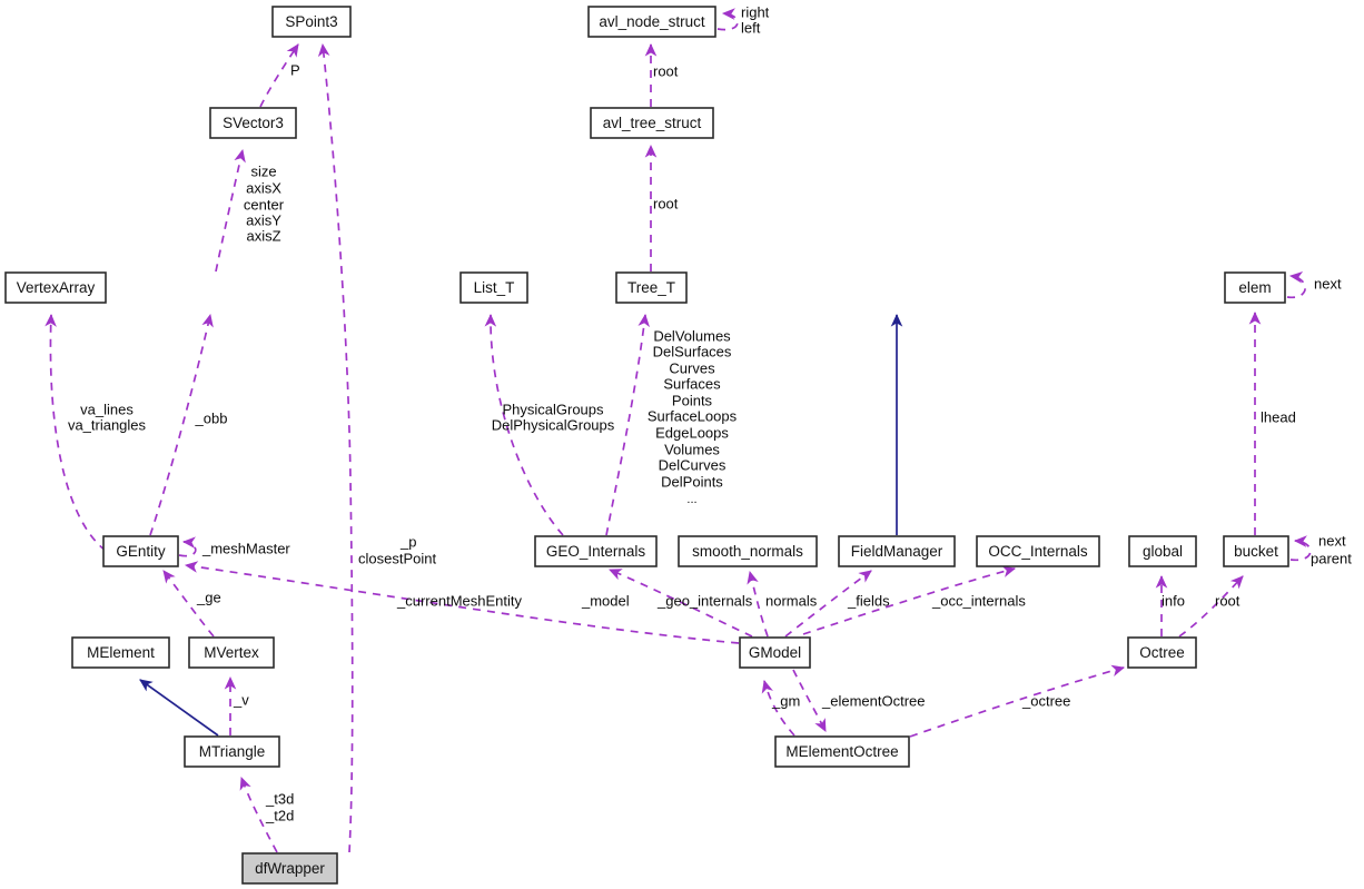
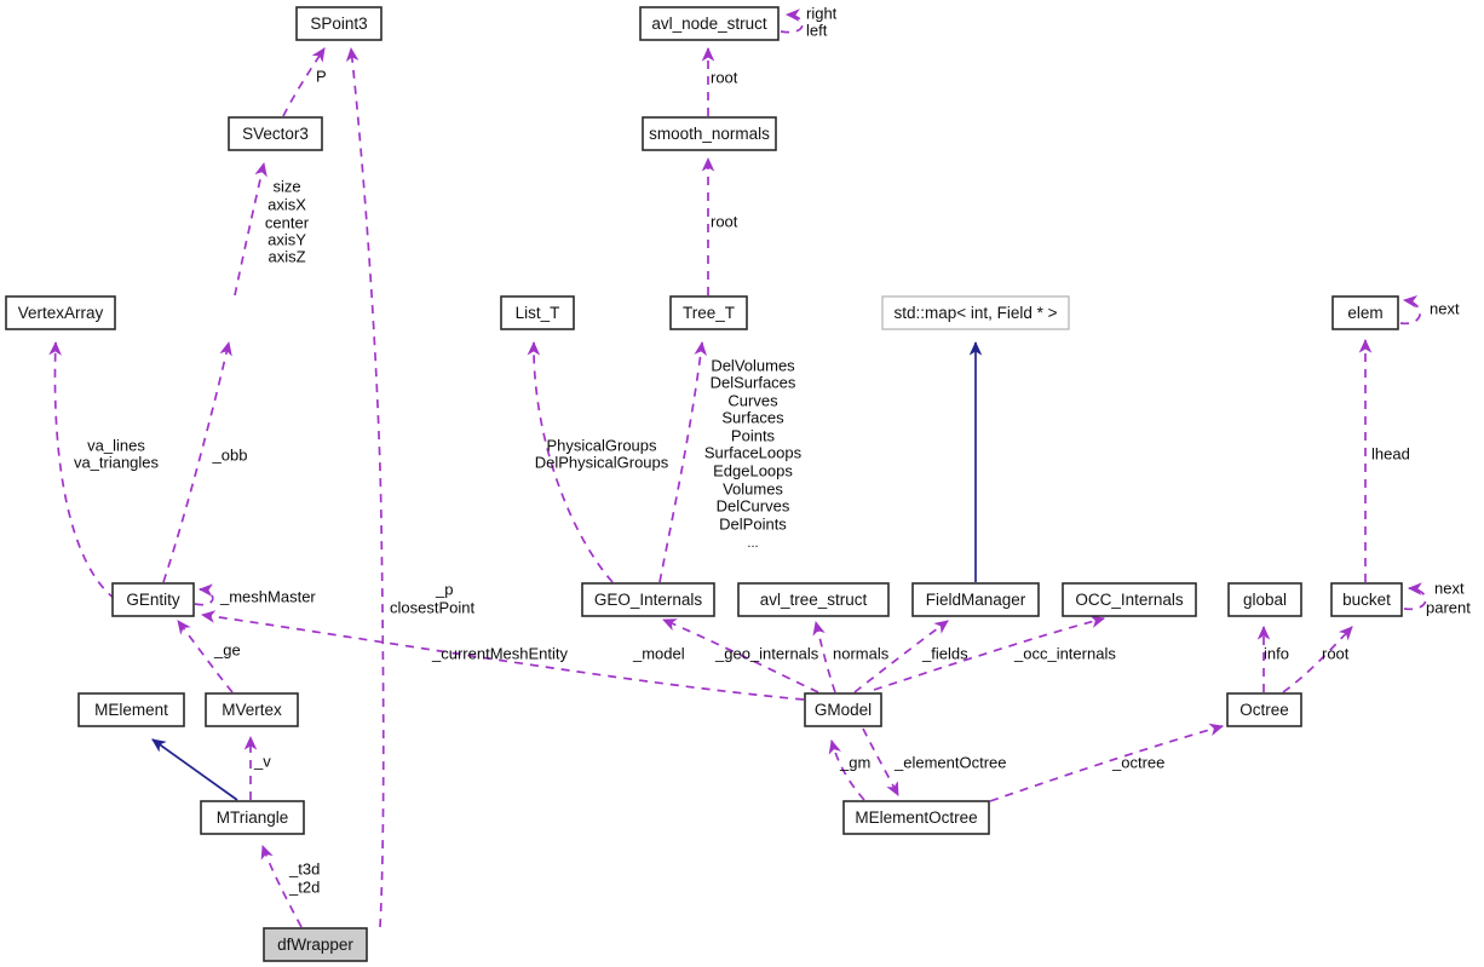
  SPoint3
  avl_node_struct
  SVector3
- avl_tree_struct
+ smooth_normals
  VertexArray
  List_T
  Tree_T
+ std::map< int, Field * >
  elem
  GEntity
  GEO_Internals
- smooth_normals
+ avl_tree_struct
  FieldManager
  OCC_Internals
  global
  bucket
  MElement
  MVertex
  GModel
  Octree
  MTriangle
  MElementOctree
  dfWrapper
  P
  right
  left
  root
  root
  size
  axisX
  center
  axisY
  axisZ
  va_lines
  va_triangles
  _obb
  PhysicalGroups
  DelPhysicalGroups
  DelVolumes
  DelSurfaces
  Curves
  Surfaces
  Points
  SurfaceLoops
  EdgeLoops
  Volumes
  DelCurves
  DelPoints
  ...
  lhead
  next
  next
  parent
  _meshMaster
  _p
  closestPoint
  _currentMeshEntity
  _model
  _geo_internals
  normals
  _fields
  _occ_internals
  info
  root
  _ge
  _v
  _gm
  _elementOctree
  _octree
  _t3d
  _t2d
